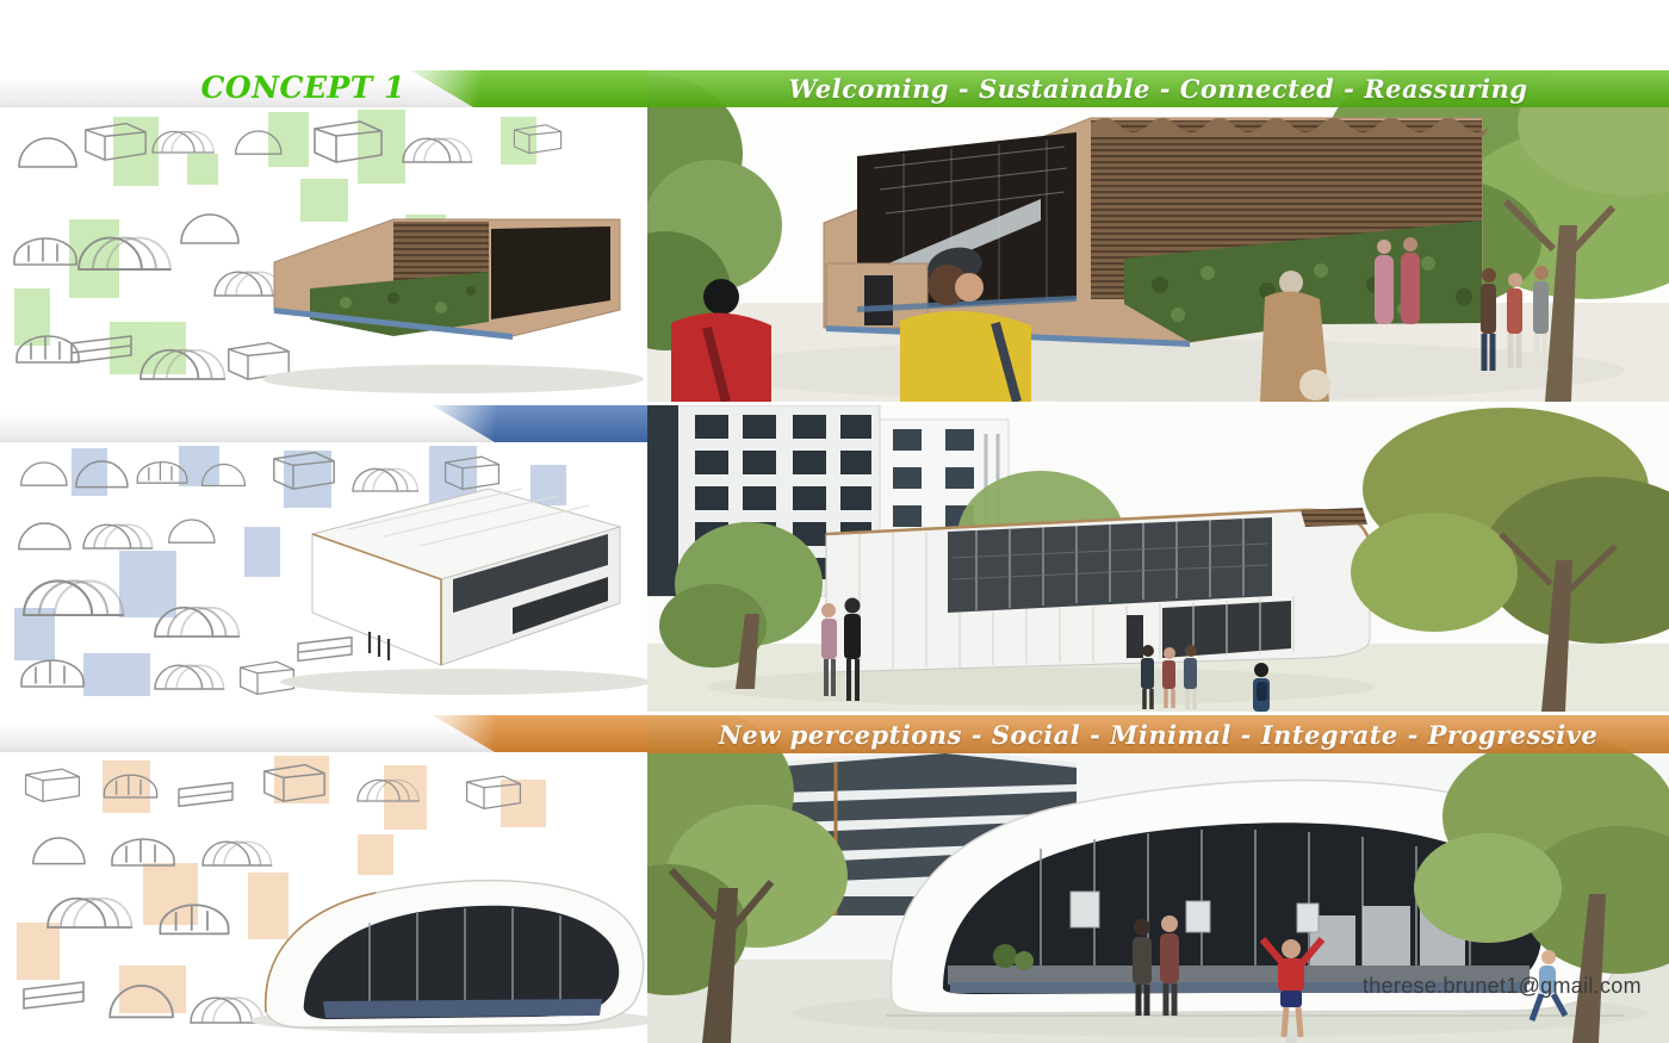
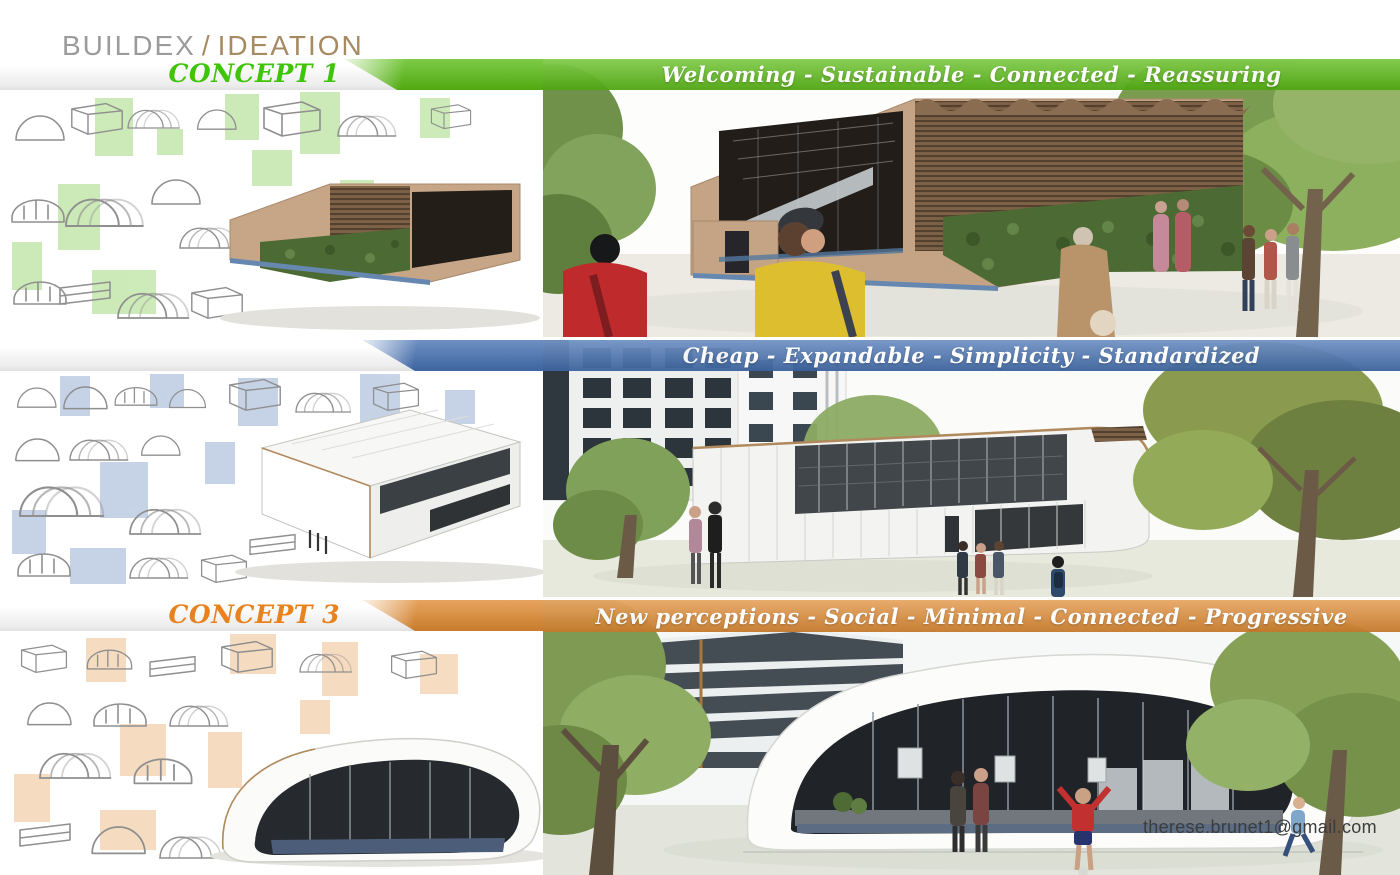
+ BUILDEX / IDEATION
  CONCEPT 1
  Welcoming - Sustainable - Connected - Reassuring
+ Cheap - Expandable - Simplicity - Standardized
+ CONCEPT 3
- New perceptions - Social - Minimal - Integrate - Progressive
+ New perceptions - Social - Minimal - Connected - Progressive
  therese.brunet1@gmail.com
